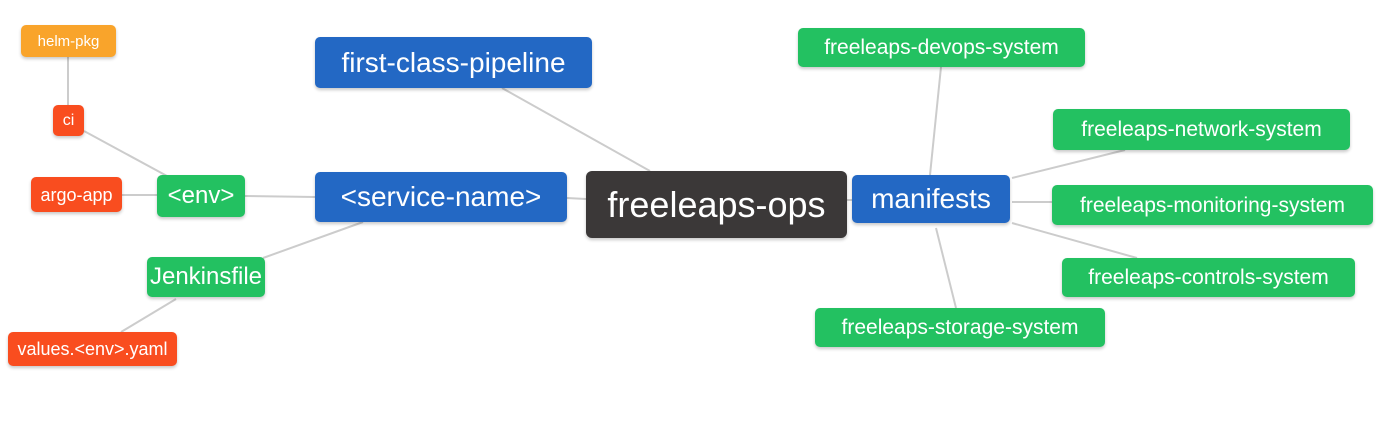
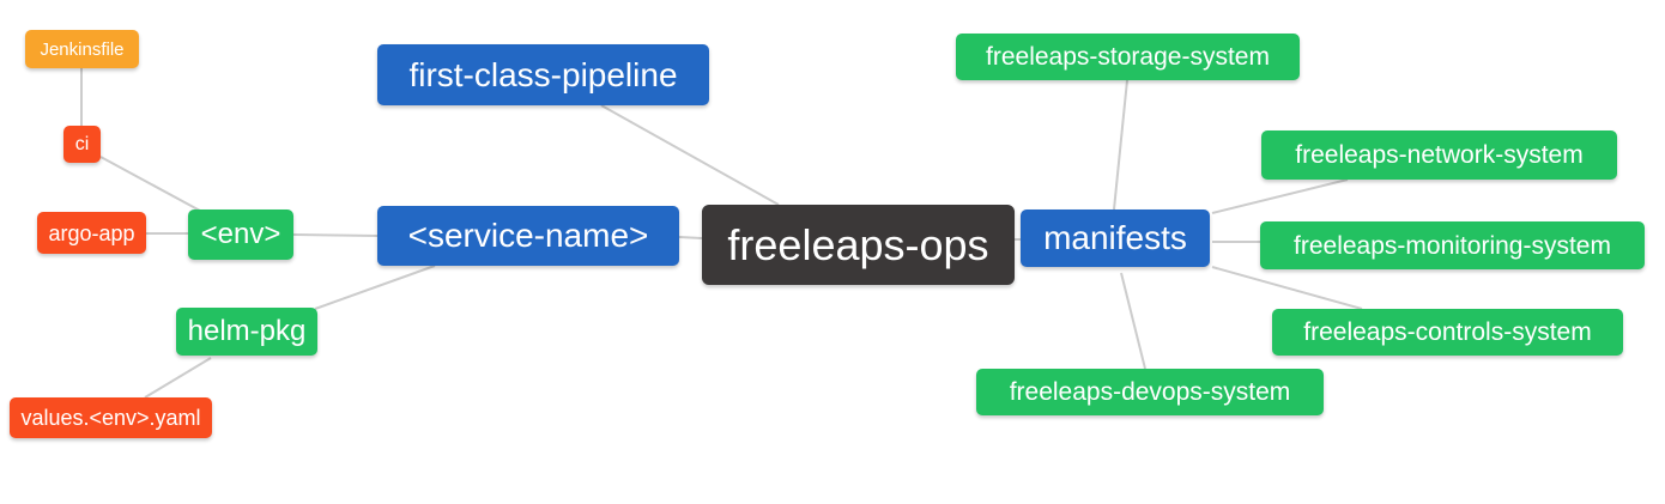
- helm-pkg
+ Jenkinsfile
  ci
  argo-app
  <env>
- Jenkinsfile
+ helm-pkg
  values.<env>.yaml
  <service-name>
  first-class-pipeline
  freeleaps-ops
  manifests
- freeleaps-devops-system
+ freeleaps-storage-system
  freeleaps-network-system
  freeleaps-monitoring-system
  freeleaps-controls-system
- freeleaps-storage-system
+ freeleaps-devops-system
